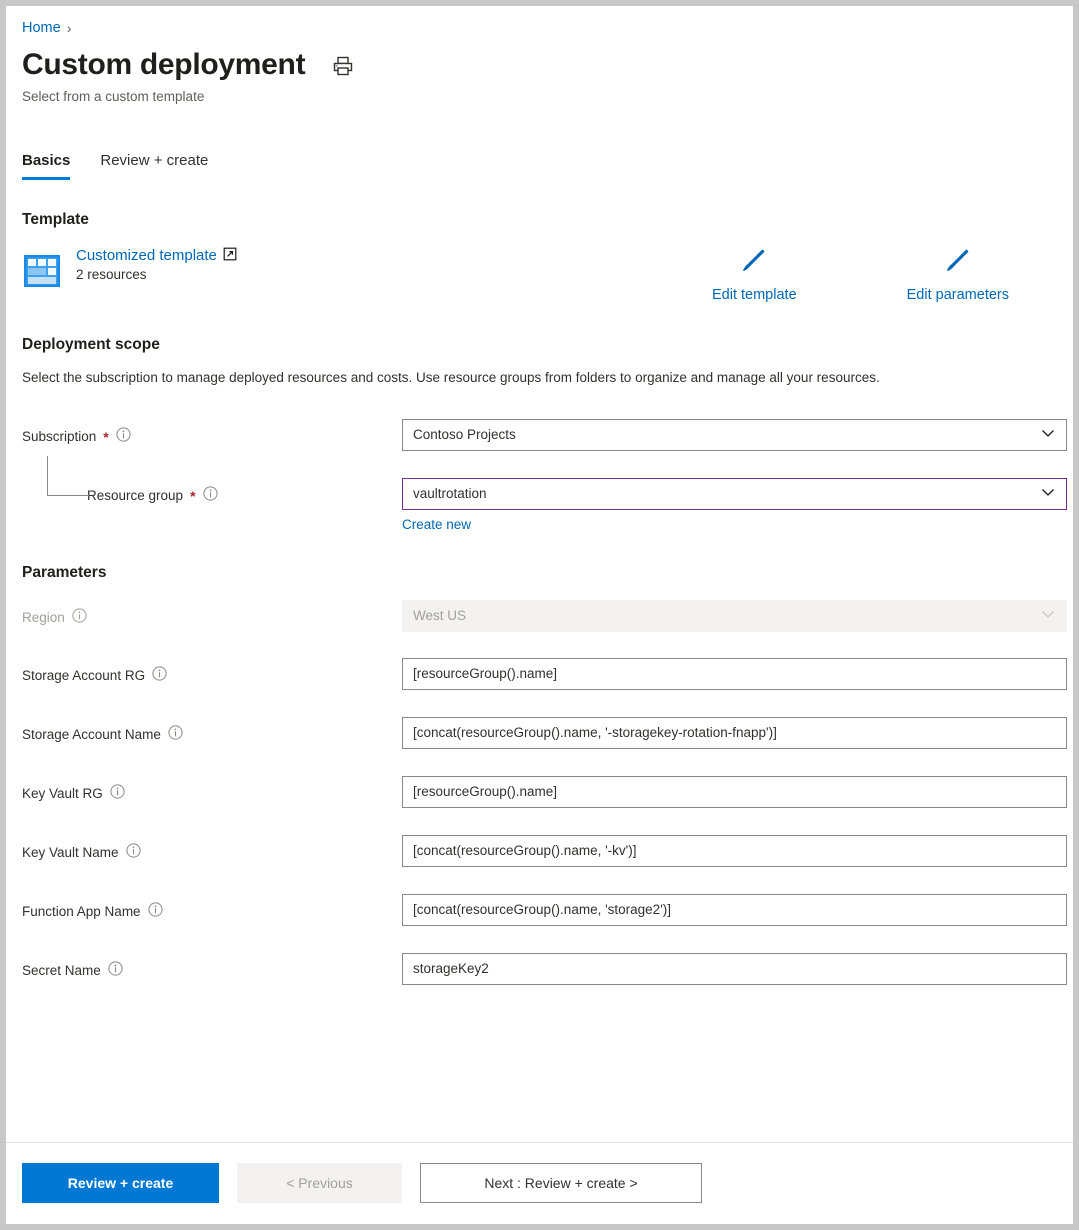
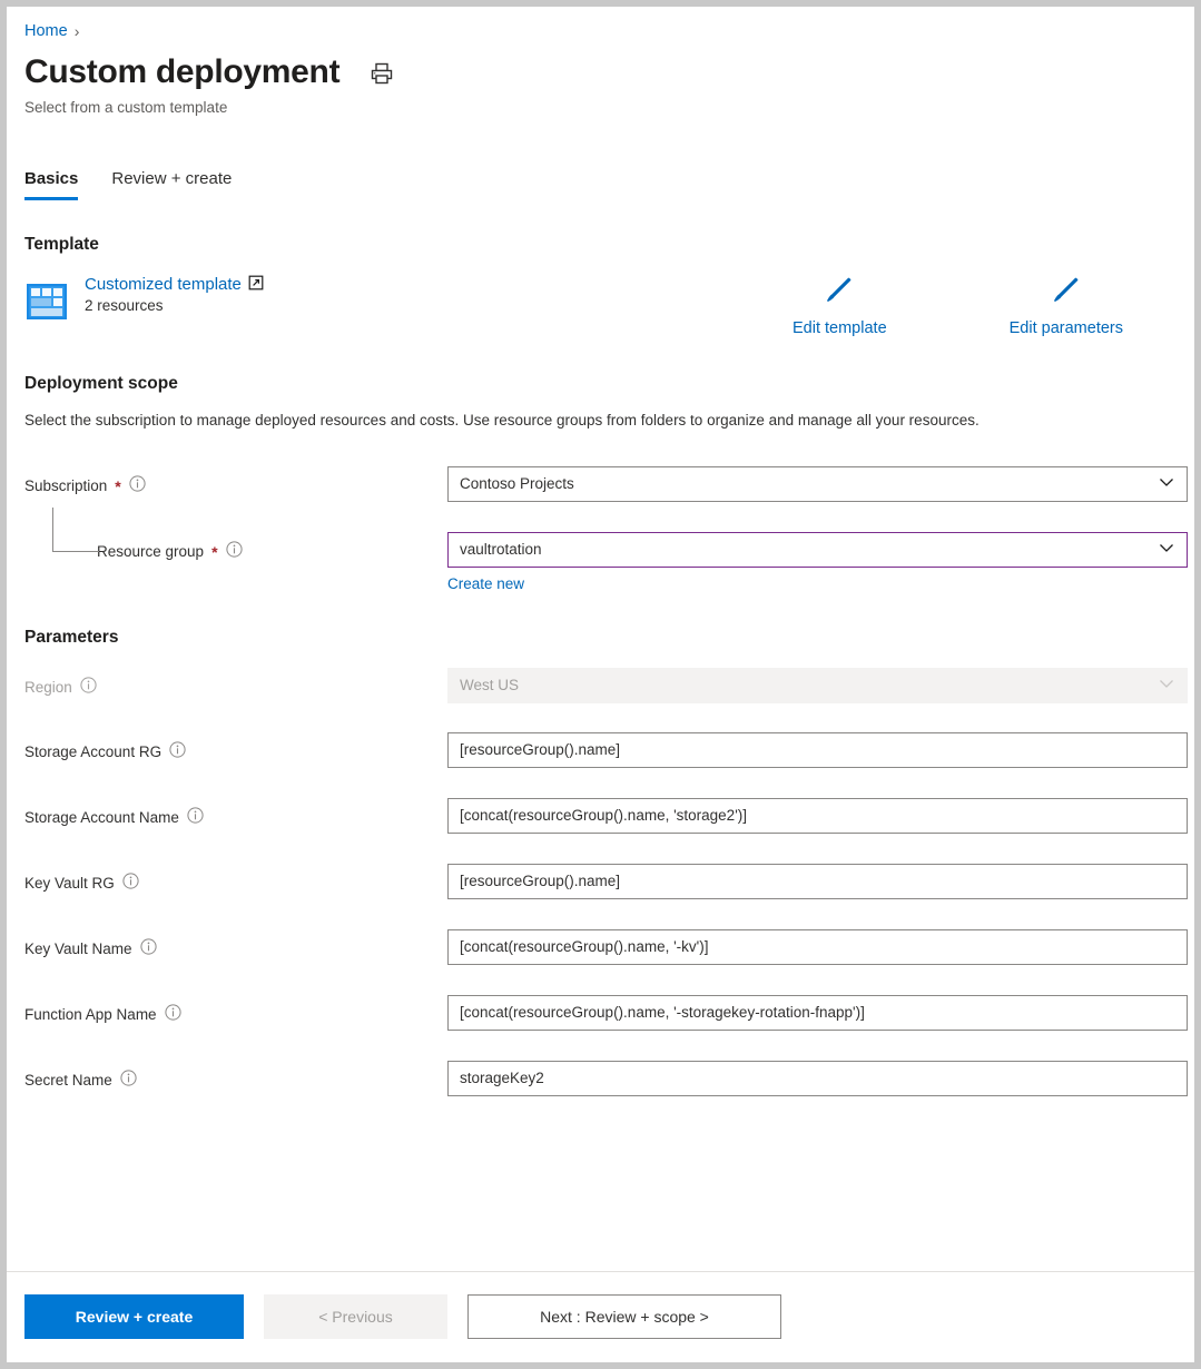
  Home
  ›
  Custom deployment
  Select from a custom template
  Basics
  Review + create
  Template
  Customized template
  2 resources
  Edit template
  Edit parameters
  Deployment scope
  Select the subscription to manage deployed resources and costs. Use resource groups from folders to organize and manage all your resources.
  Subscription
  *
  Contoso Projects
  Resource group
  *
  vaultrotation
  Create new
  Parameters
  Region
  West US
  Storage Account RG
  [resourceGroup().name]
  Storage Account Name
- [concat(resourceGroup().name, '-storagekey-rotation-fnapp')]
+ [concat(resourceGroup().name, 'storage2')]
  Key Vault RG
  [resourceGroup().name]
  Key Vault Name
  [concat(resourceGroup().name, '-kv')]
  Function App Name
- [concat(resourceGroup().name, 'storage2')]
+ [concat(resourceGroup().name, '-storagekey-rotation-fnapp')]
  Secret Name
  storageKey2
  Review + create
  < Previous
- Next : Review + create >
+ Next : Review + scope >
